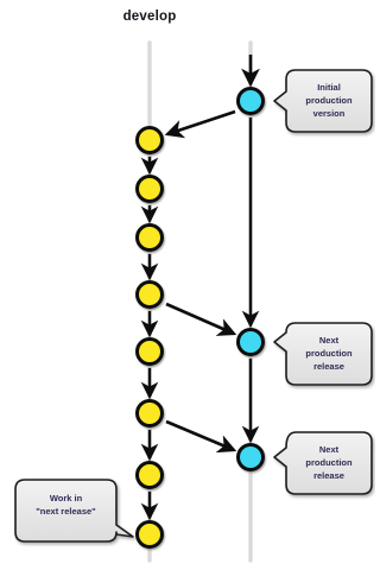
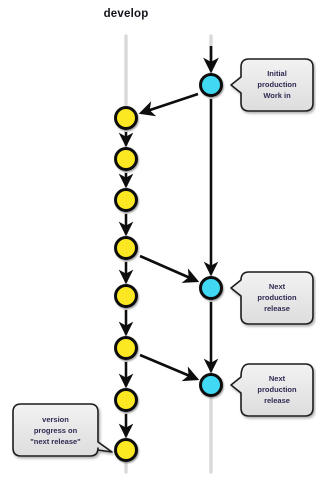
  develop
  Initial
  production
- version
+ Work in
  Next
  production
  release
  Next
  production
  release
- Work in
+ version
+ progress on
  "next release"
